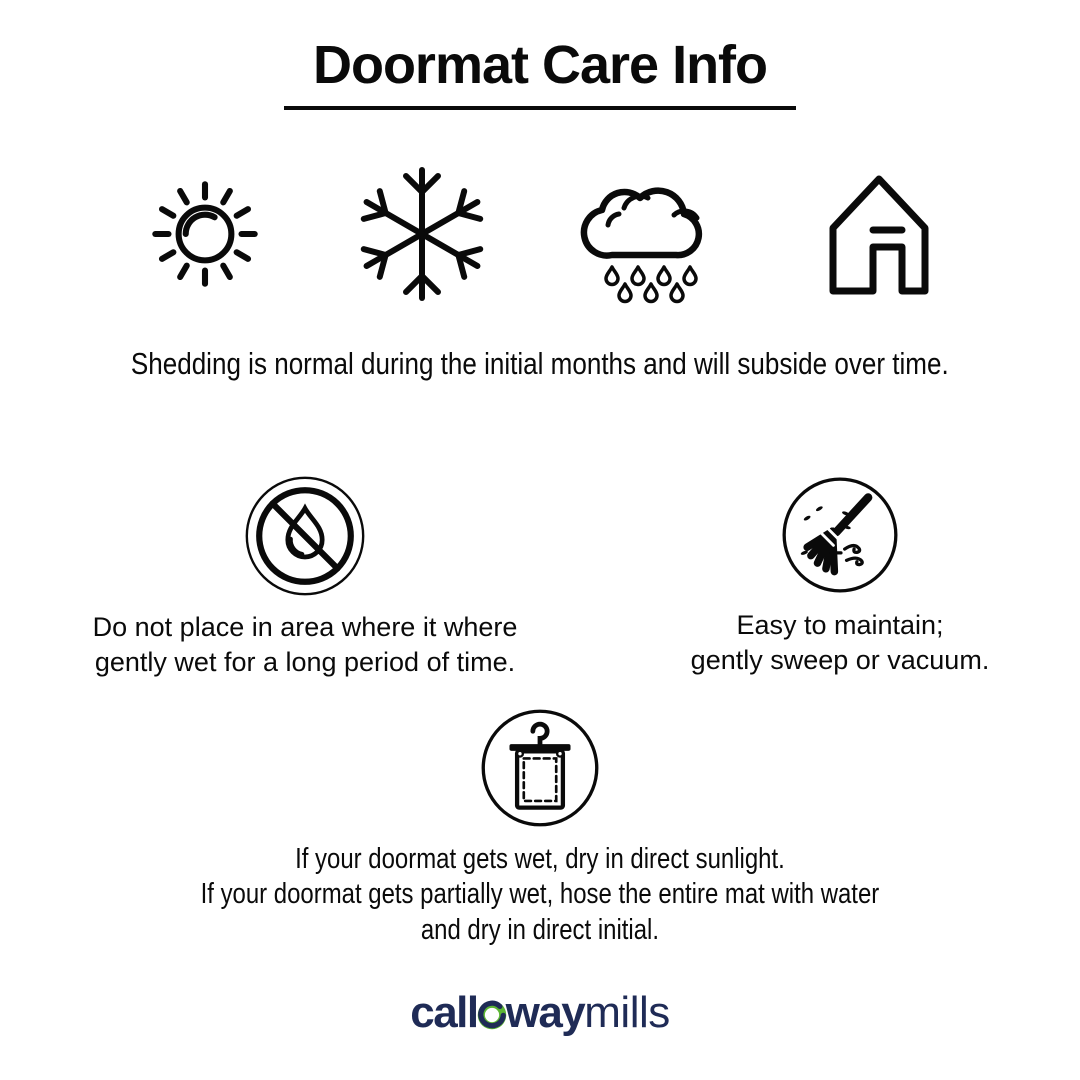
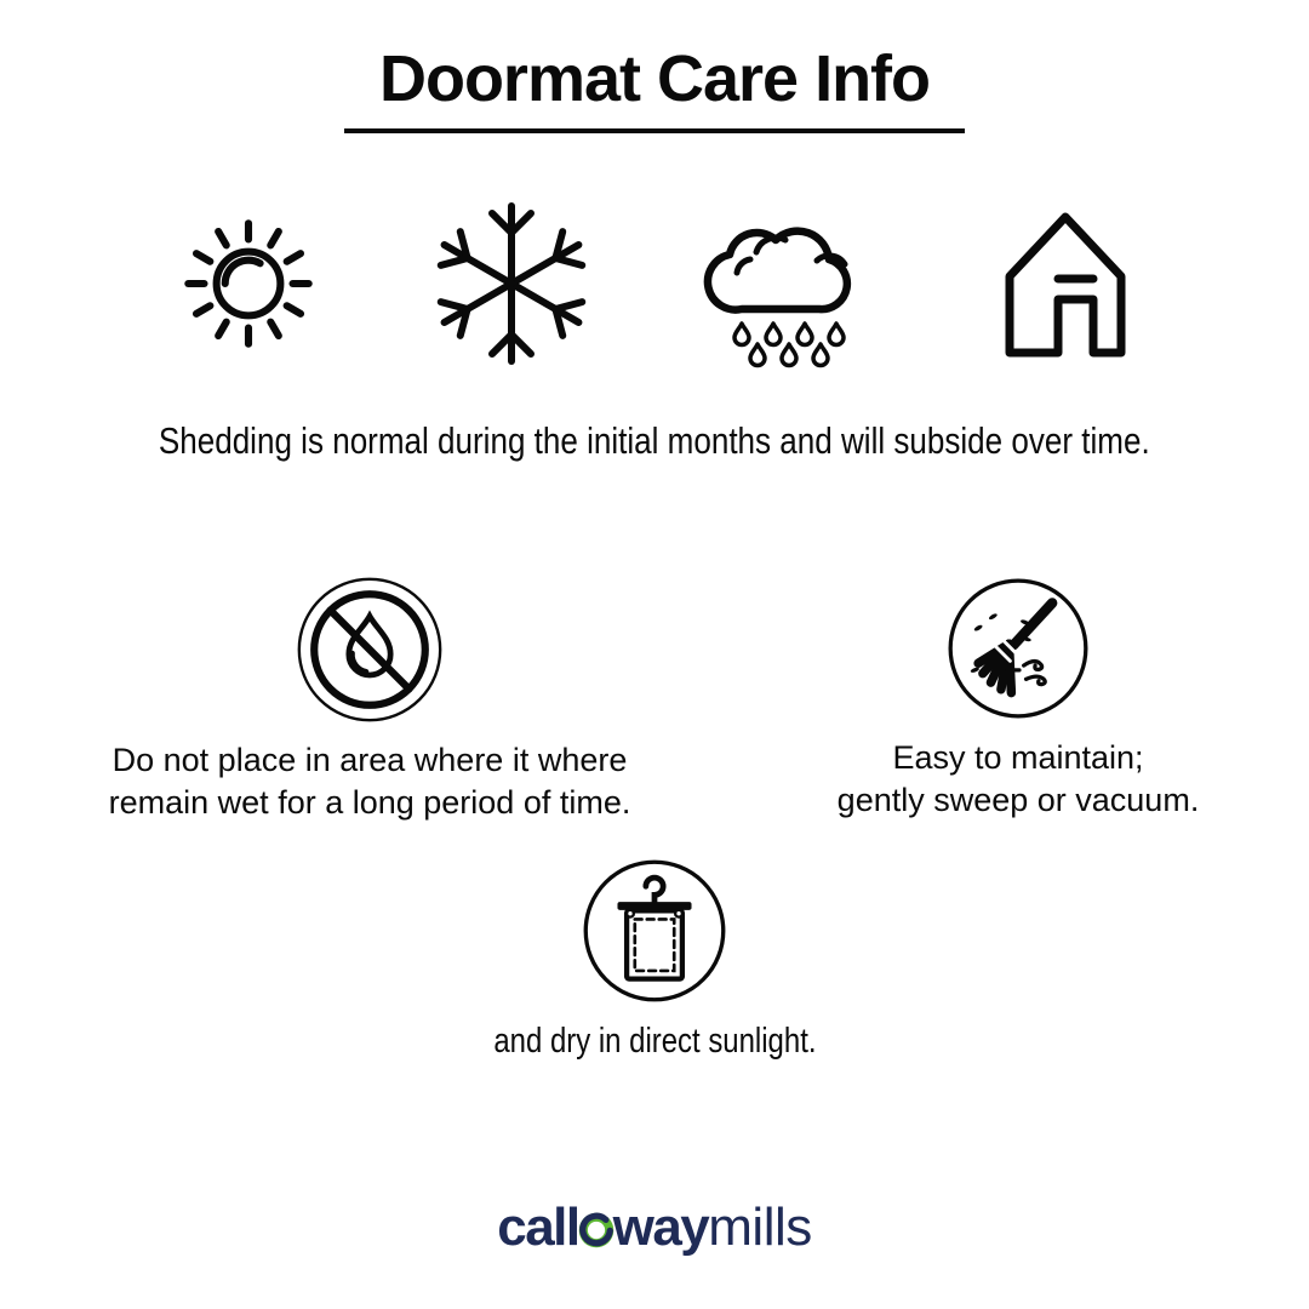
  Doormat Care Info
  Shedding is normal during the initial months and will subside over time.
  Do not place in area where it where
- gently wet for a long period of time.
+ remain wet for a long period of time.
  Easy to maintain;
  gently sweep or vacuum.
- If your doormat gets wet, dry in direct sunlight.
- If your doormat gets partially wet, hose the entire mat with water
- and dry in direct initial.
+ and dry in direct sunlight.
  call waymills
